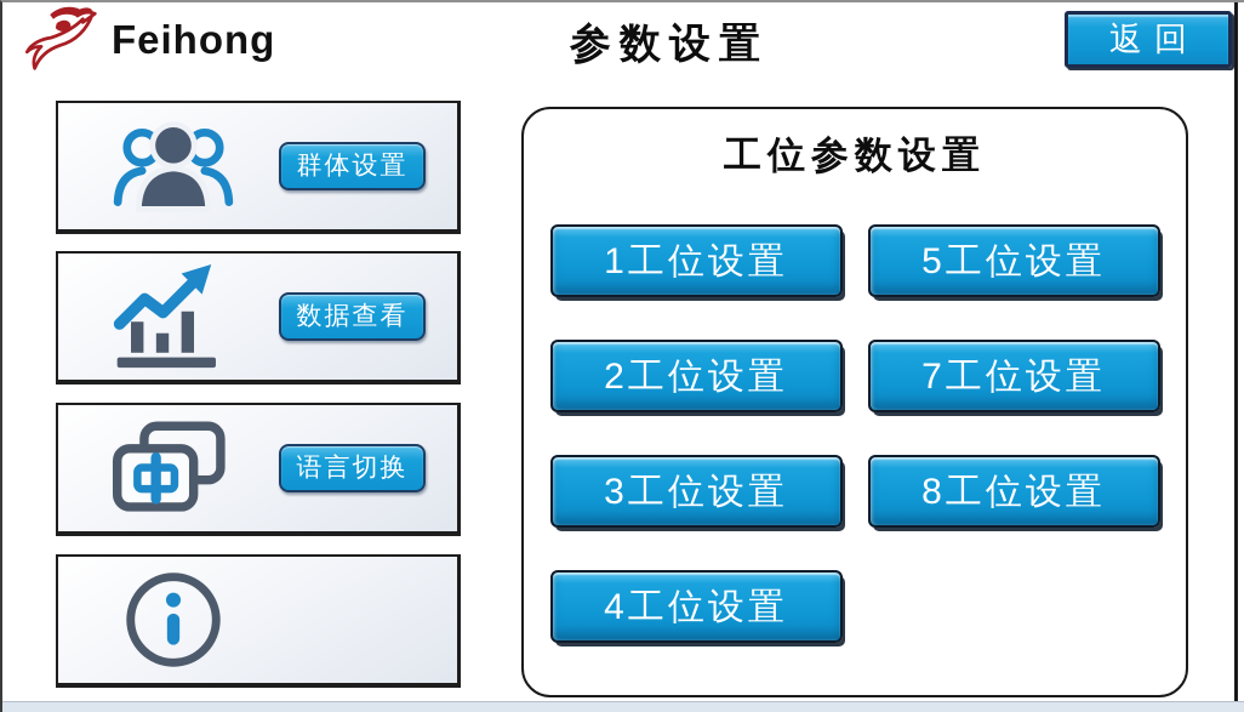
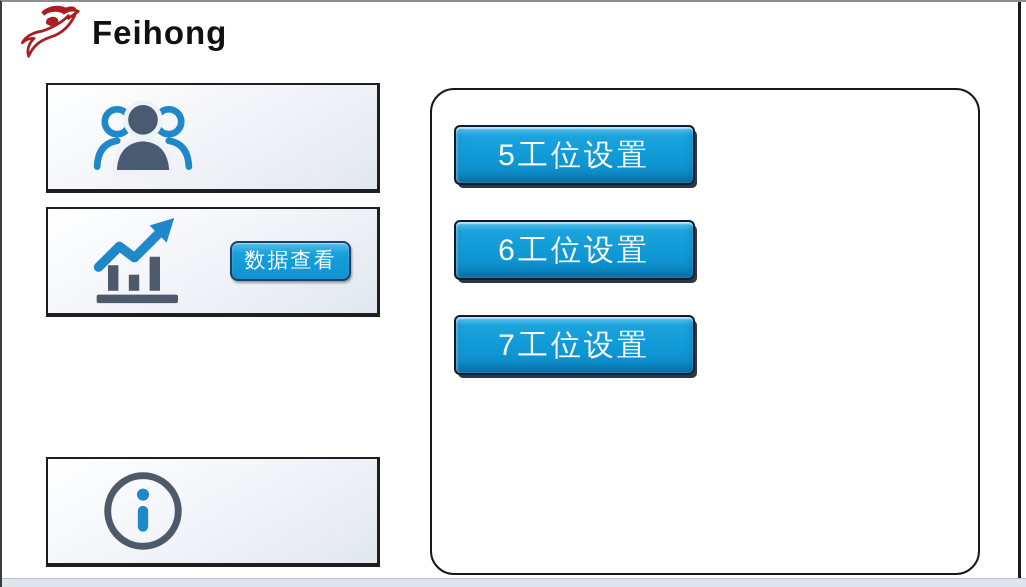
  Feihong
- 参数设置
- 返回
- 群体设置
  数据查看
- 语言切换
- 工位参数设置
- 1工位设置
- 2工位设置
- 3工位设置
- 4工位设置
  5工位设置
+ 6工位设置
  7工位设置
- 8工位设置
